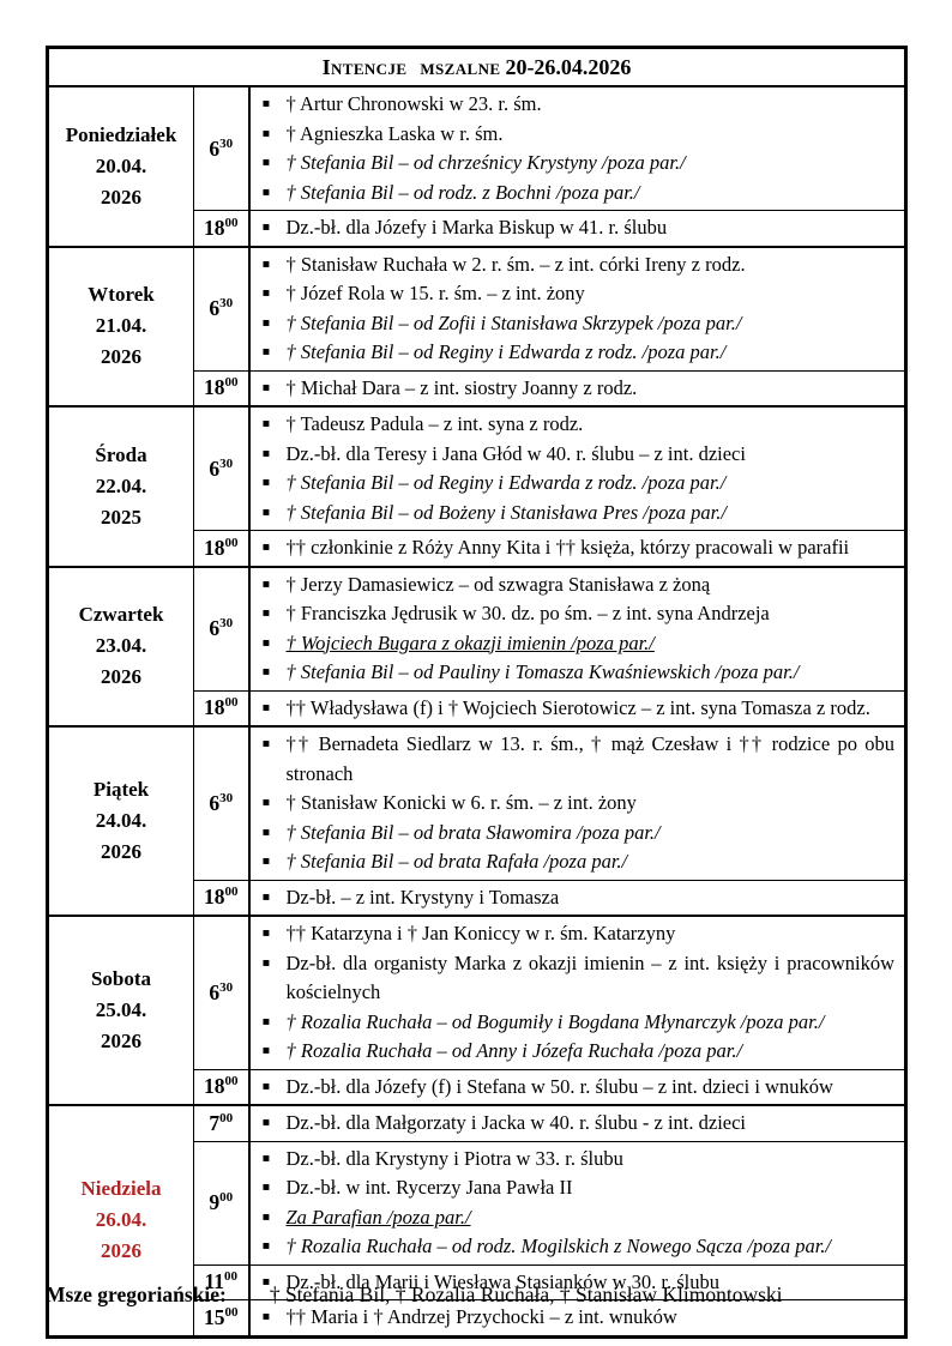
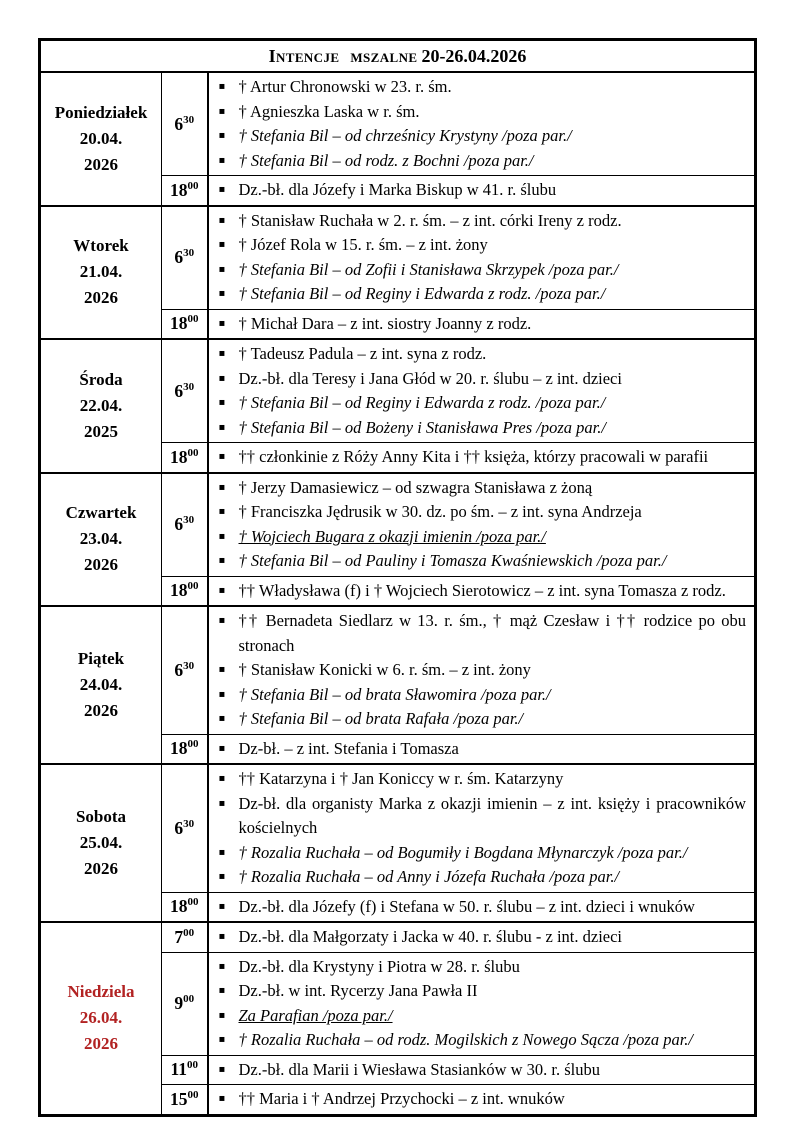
  Intencje mszalne 20-26.04.2026
  Poniedziałek20.04.2026	630	▪ † Artur Chronowski w 23. r. śm.▪ † Agnieszka Laska w r. śm.▪ † Stefania Bil – od chrześnicy Krystyny /poza par./▪ † Stefania Bil – od rodz. z Bochni /poza par./
  1800	▪ Dz.-bł. dla Józefy i Marka Biskup w 41. r. ślubu
  Wtorek21.04.2026	630	▪ † Stanisław Ruchała w 2. r. śm. – z int. córki Ireny z rodz.▪ † Józef Rola w 15. r. śm. – z int. żony▪ † Stefania Bil – od Zofii i Stanisława Skrzypek /poza par./▪ † Stefania Bil – od Reginy i Edwarda z rodz. /poza par./
  1800	▪ † Michał Dara – z int. siostry Joanny z rodz.
- Środa22.04.2025	630	▪ † Tadeusz Padula – z int. syna z rodz.▪ Dz.-bł. dla Teresy i Jana Głód w 40. r. ślubu – z int. dzieci▪ † Stefania Bil – od Reginy i Edwarda z rodz. /poza par./▪ † Stefania Bil – od Bożeny i Stanisława Pres /poza par./
+ Środa22.04.2025	630	▪ † Tadeusz Padula – z int. syna z rodz.▪ Dz.-bł. dla Teresy i Jana Głód w 20. r. ślubu – z int. dzieci▪ † Stefania Bil – od Reginy i Edwarda z rodz. /poza par./▪ † Stefania Bil – od Bożeny i Stanisława Pres /poza par./
  1800	▪ †† członkinie z Róży Anny Kita i †† księża, którzy pracowali w parafii
  Czwartek23.04.2026	630	▪ † Jerzy Damasiewicz – od szwagra Stanisława z żoną▪ † Franciszka Jędrusik w 30. dz. po śm. – z int. syna Andrzeja▪ † Wojciech Bugara z okazji imienin /poza par./▪ † Stefania Bil – od Pauliny i Tomasza Kwaśniewskich /poza par./
  1800	▪ †† Władysława (f) i † Wojciech Sierotowicz – z int. syna Tomasza z rodz.
  Piątek24.04.2026	630	▪ †† Bernadeta Siedlarz w 13. r. śm., † mąż Czesław i †† rodzice po obu stronach▪ † Stanisław Konicki w 6. r. śm. – z int. żony▪ † Stefania Bil – od brata Sławomira /poza par./▪ † Stefania Bil – od brata Rafała /poza par./
- 1800	▪ Dz-bł. – z int. Krystyny i Tomasza
+ 1800	▪ Dz-bł. – z int. Stefania i Tomasza
  Sobota25.04.2026	630	▪ †† Katarzyna i † Jan Koniccy w r. śm. Katarzyny▪ Dz-bł. dla organisty Marka z okazji imienin – z int. księży i pracowników kościelnych▪ † Rozalia Ruchała – od Bogumiły i Bogdana Młynarczyk /poza par./▪ † Rozalia Ruchała – od Anny i Józefa Ruchała /poza par./
  1800	▪ Dz.-bł. dla Józefy (f) i Stefana w 50. r. ślubu – z int. dzieci i wnuków
  Niedziela26.04.2026	700	▪ Dz.-bł. dla Małgorzaty i Jacka w 40. r. ślubu - z int. dzieci
- 900	▪ Dz.-bł. dla Krystyny i Piotra w 33. r. ślubu▪ Dz.-bł. w int. Rycerzy Jana Pawła II▪ Za Parafian /poza par./▪ † Rozalia Ruchała – od rodz. Mogilskich z Nowego Sącza /poza par./
+ 900	▪ Dz.-bł. dla Krystyny i Piotra w 28. r. ślubu▪ Dz.-bł. w int. Rycerzy Jana Pawła II▪ Za Parafian /poza par./▪ † Rozalia Ruchała – od rodz. Mogilskich z Nowego Sącza /poza par./
  1100	▪ Dz.-bł. dla Marii i Wiesława Stasianków w 30. r. ślubu
  1500	▪ †† Maria i † Andrzej Przychocki – z int. wnuków
- Msze gregoriańskie: † Stefania Bil, † Rozalia Ruchała, † Stanisław Klimontowski
